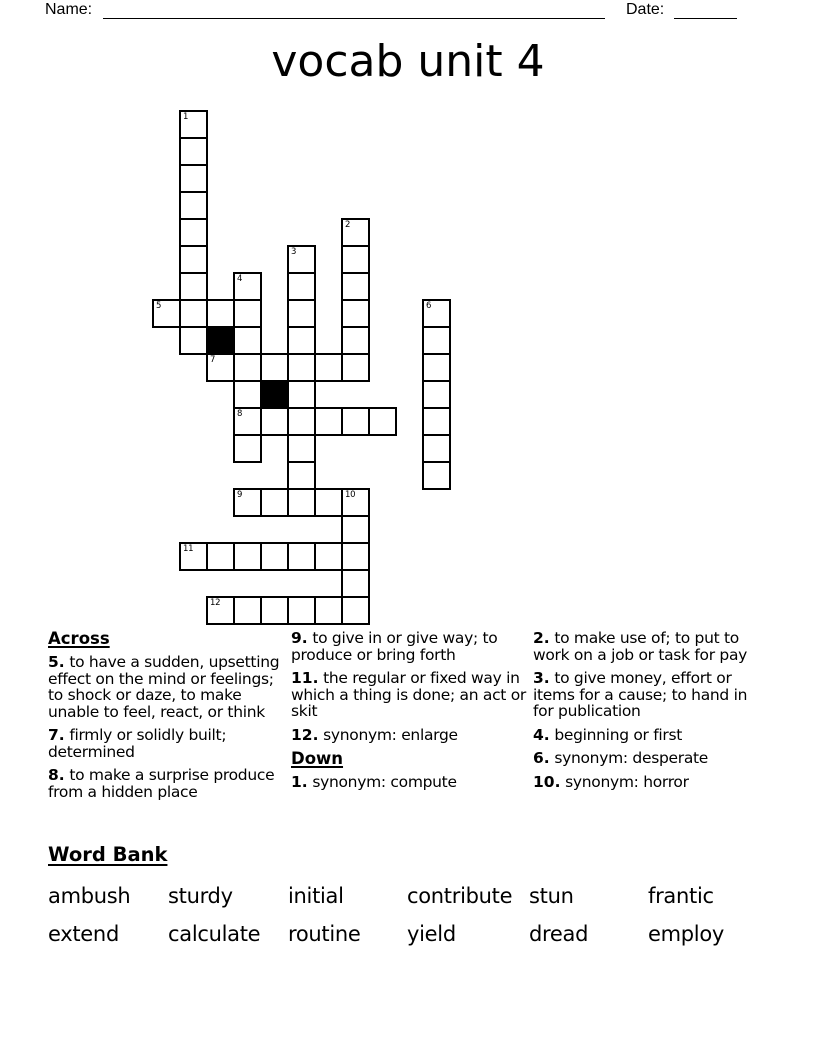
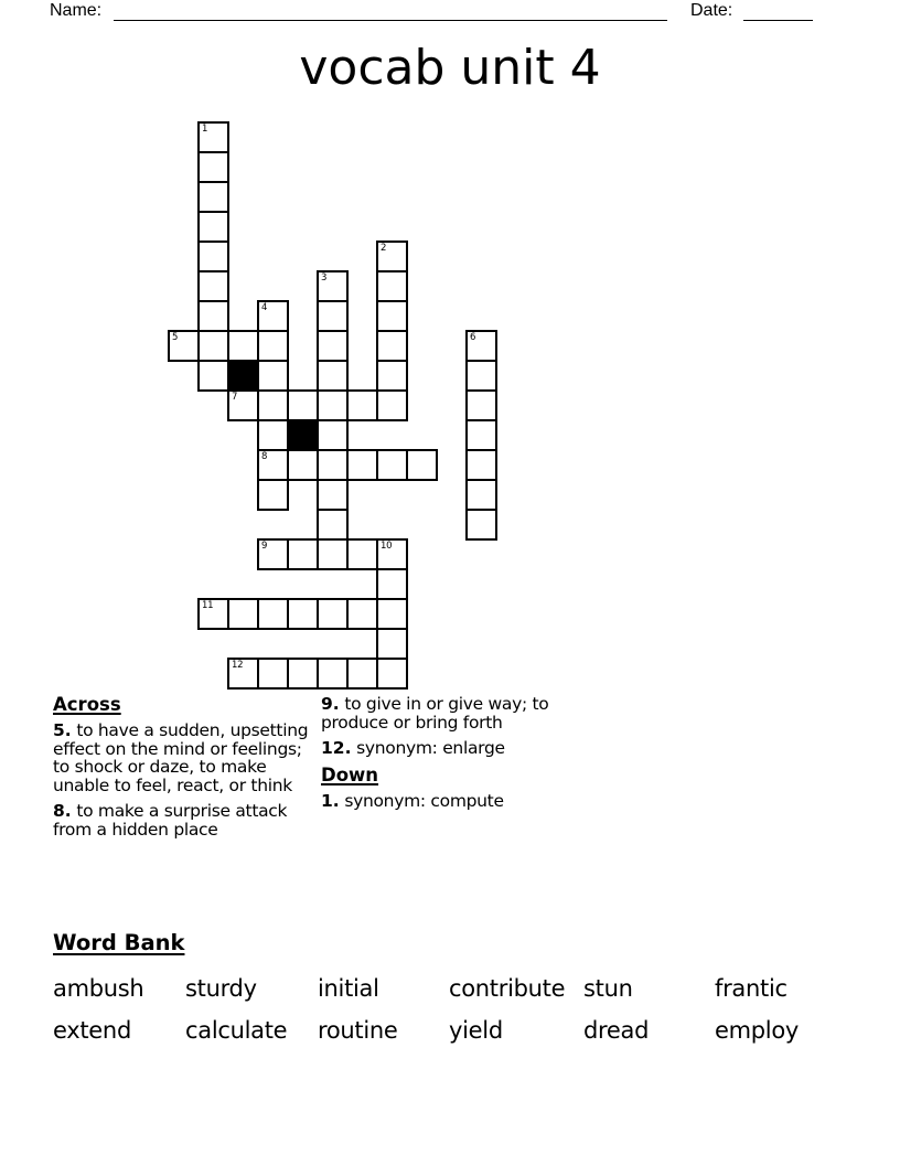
  Name:
  Date:
  vocab unit 4
  1
  2
  3
  4
  8
  5
  6
  7
  9
  10
  11
  12
  Across
  5. to have a sudden, upsetting effect on the mind or feelings; to shock or daze, to make unable to feel, react, or think
- 7. firmly or solidly built; determined
- 8. to make a surprise produce from a hidden place
+ 8. to make a surprise attack from a hidden place
  9. to give in or give way; to produce or bring forth
- 11. the regular or fixed way in which a thing is done; an act or skit
  12. synonym: enlarge
  Down
  1. synonym: compute
- 2. to make use of; to put to work on a job or task for pay
- 3. to give money, effort or items for a cause; to hand in for publication
- 4. beginning or first
- 6. synonym: desperate
- 10. synonym: horror
  Word Bank
  ambush
  sturdy
  initial
  contribute
  stun
  frantic
  extend
  calculate
  routine
  yield
  dread
  employ
